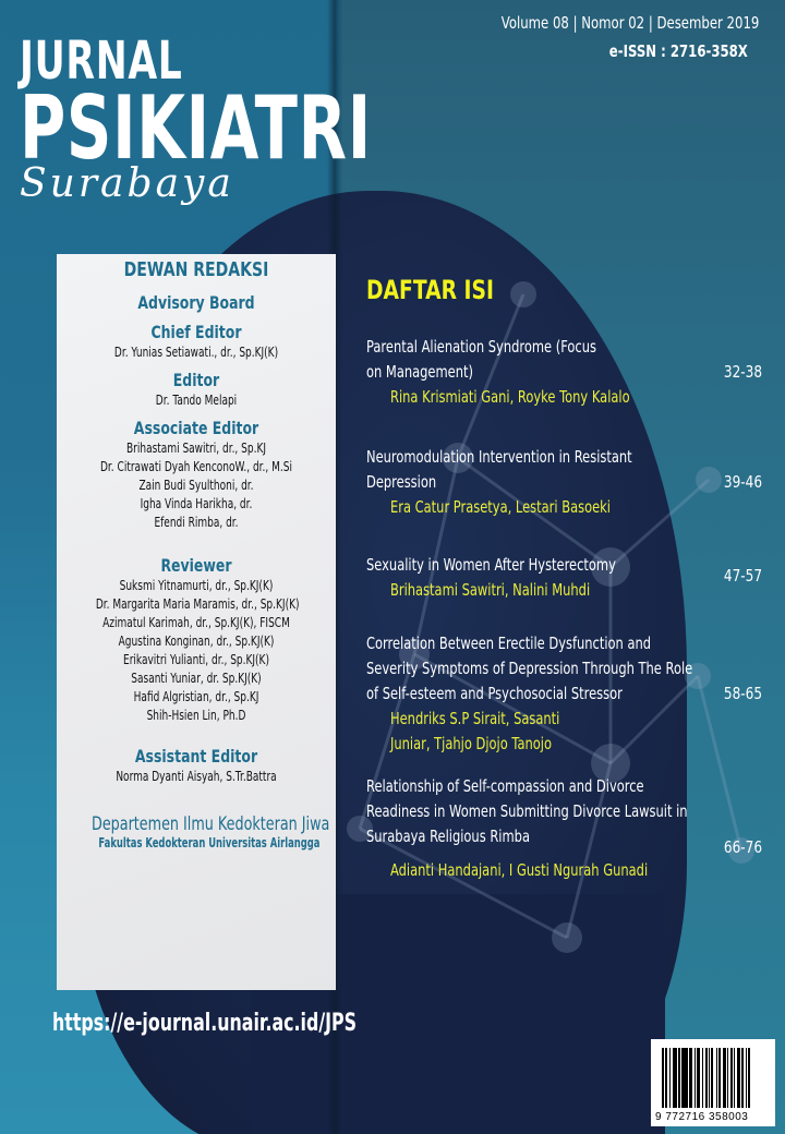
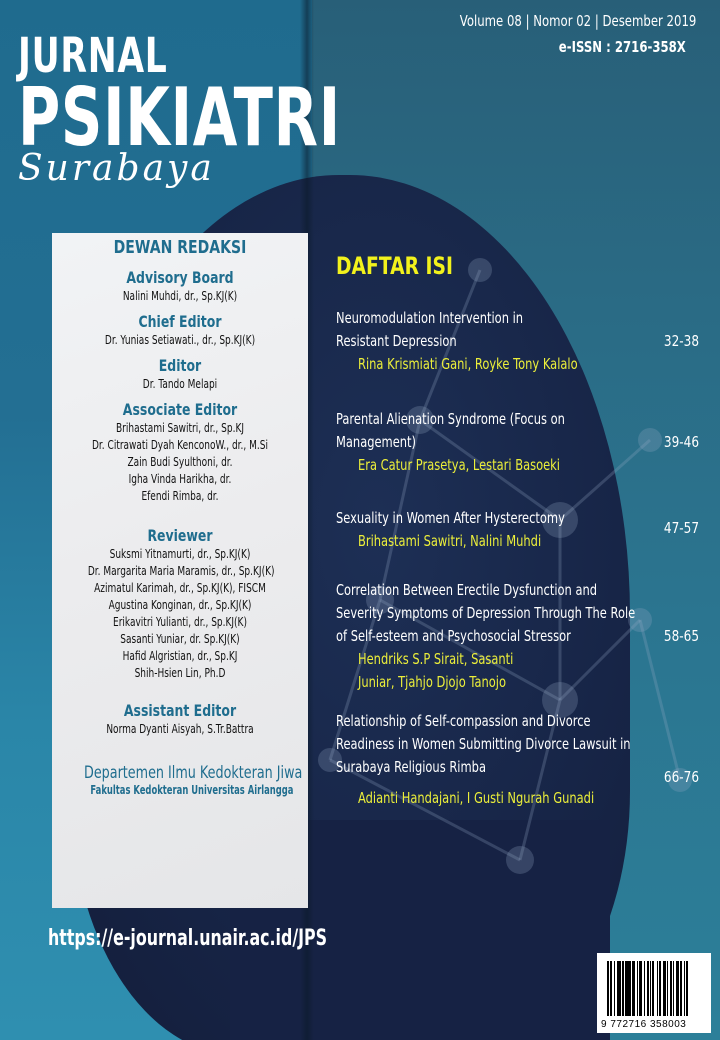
  JURNAL
  PSIKIATRI
  Surabaya
  Volume 08 | Nomor 02 | Desember 2019
  e-ISSN : 2716-358X
  DEWAN REDAKSI
  Advisory Board
+ Nalini Muhdi, dr., Sp.KJ(K)
  Chief Editor
  Dr. Yunias Setiawati., dr., Sp.KJ(K)
  Editor
  Dr. Tando Melapi
  Associate Editor
  Brihastami Sawitri, dr., Sp.KJ
  Dr. Citrawati Dyah KenconoW., dr., M.Si
  Zain Budi Syulthoni, dr.
  Igha Vinda Harikha, dr.
  Efendi Rimba, dr.
  Reviewer
  Suksmi Yitnamurti, dr., Sp.KJ(K)
  Dr. Margarita Maria Maramis, dr., Sp.KJ(K)
  Azimatul Karimah, dr., Sp.KJ(K), FISCM
  Agustina Konginan, dr., Sp.KJ(K)
  Erikavitri Yulianti, dr., Sp.KJ(K)
  Sasanti Yuniar, dr. Sp.KJ(K)
  Hafid Algristian, dr., Sp.KJ
  Shih-Hsien Lin, Ph.D
  Assistant Editor
  Norma Dyanti Aisyah, S.Tr.Battra
  Departemen Ilmu Kedokteran Jiwa
  Fakultas Kedokteran Universitas Airlangga
  https://e-journal.unair.ac.id/JPS
  DAFTAR ISI
- Parental Alienation Syndrome (Focus on Management)
+ Neuromodulation Intervention in Resistant Depression
  Rina Krismiati Gani, Royke Tony Kalalo
  32-38
- Neuromodulation Intervention in Resistant Depression
+ Parental Alienation Syndrome (Focus on Management)
  Era Catur Prasetya, Lestari Basoeki
  39-46
  Sexuality in Women After Hysterectomy
  Brihastami Sawitri, Nalini Muhdi
  47-57
  Correlation Between Erectile Dysfunction and Severity Symptoms of Depression Through The Role of Self-esteem and Psychosocial Stressor
  Hendriks S.P Sirait, Sasanti Juniar, Tjahjo Djojo Tanojo
  58-65
  Relationship of Self-compassion and Divorce Readiness in Women Submitting Divorce Lawsuit in Surabaya Religious Rimba
  Adianti Handajani, I Gusti Ngurah Gunadi
  66-76
  9 772716 358003
